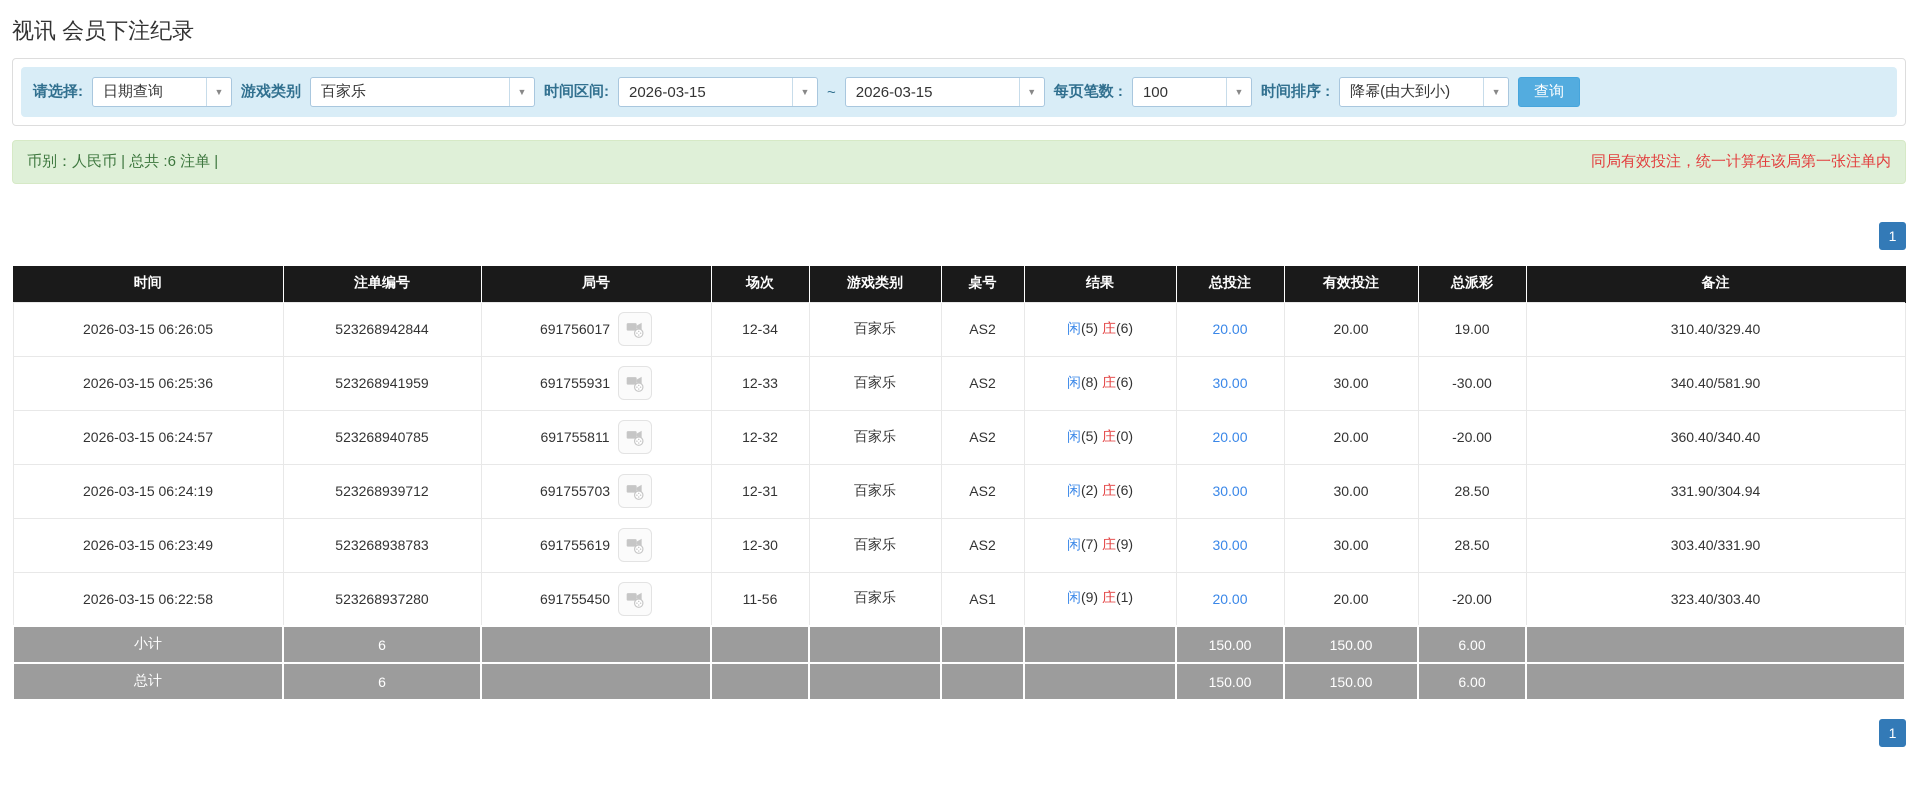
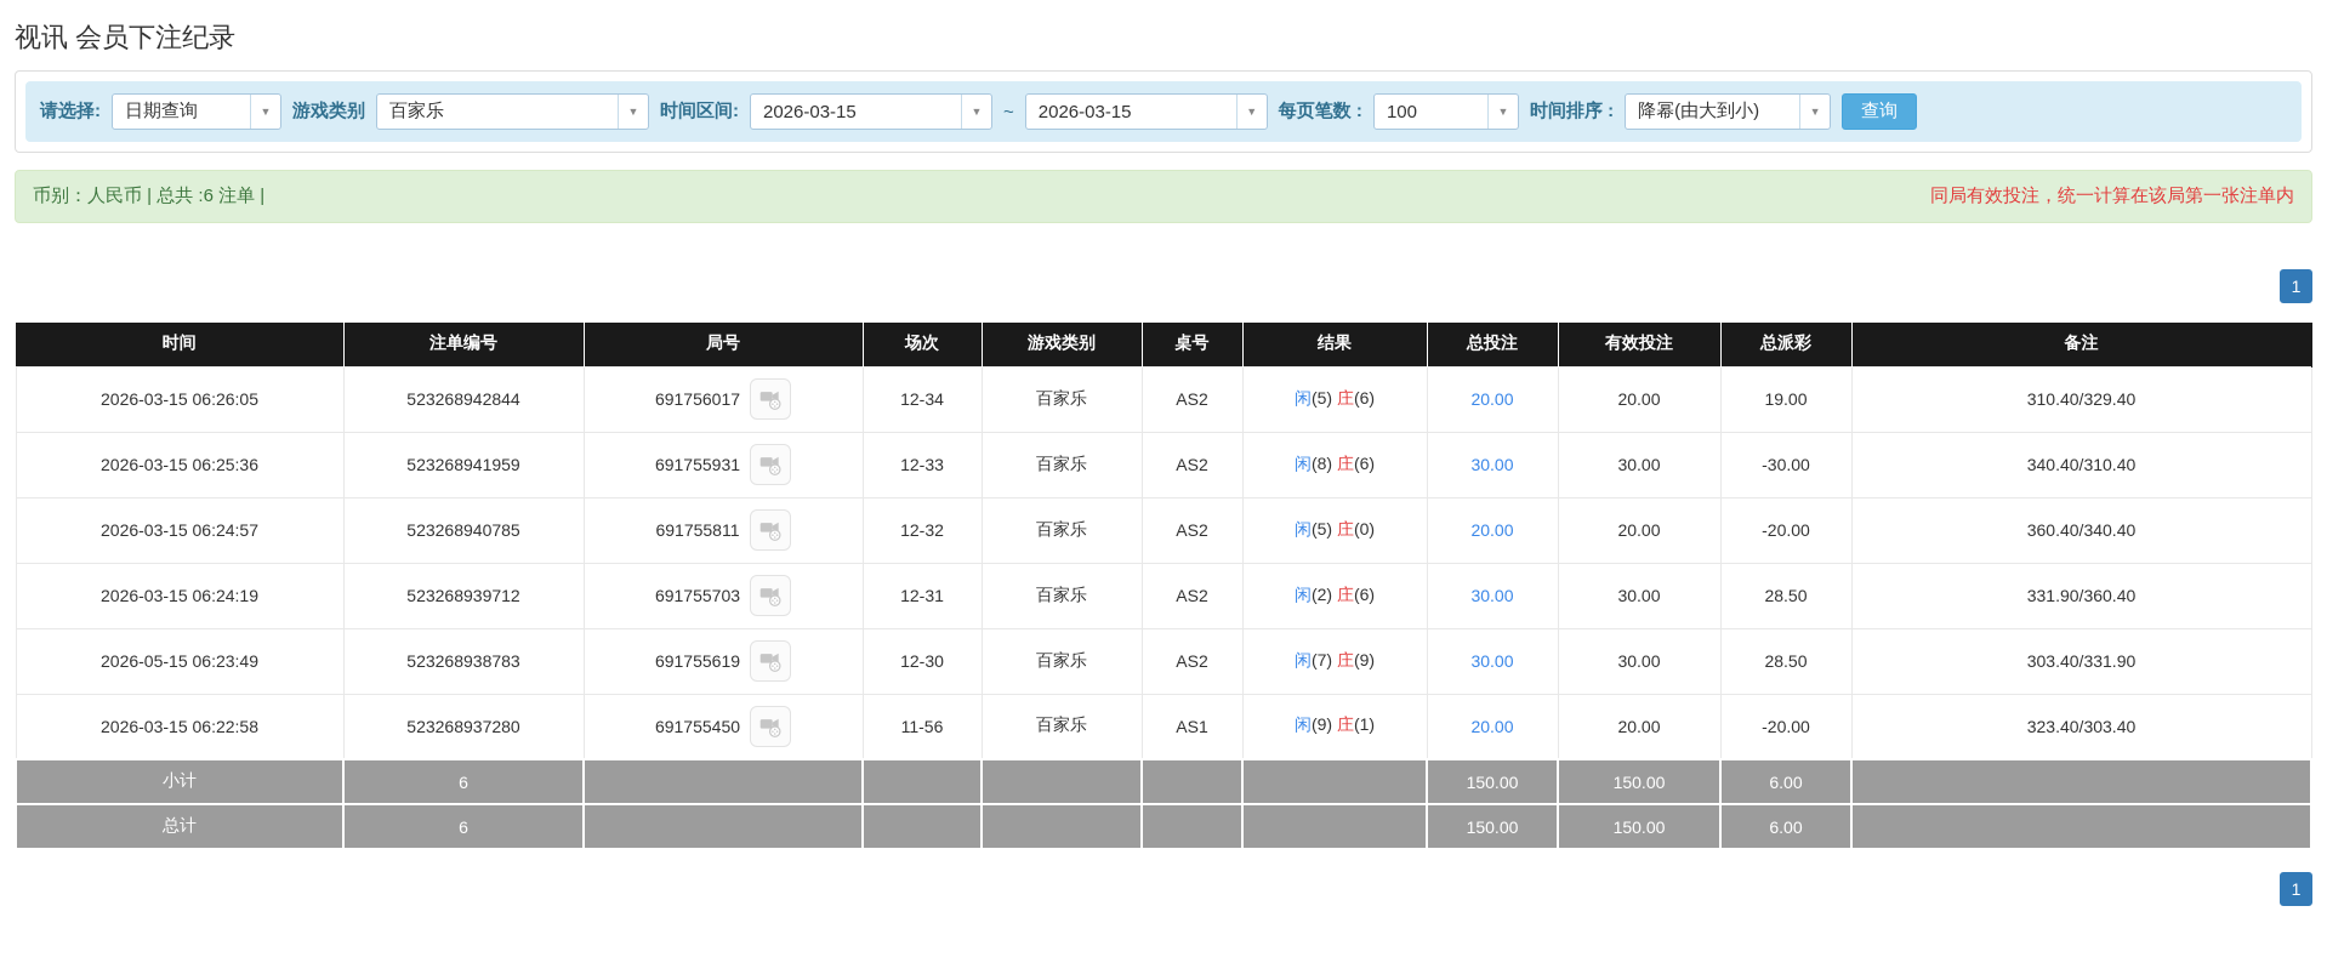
  视讯 会员下注纪录
  请选择:
  日期查询
  ▼
  游戏类别
  百家乐
  ▼
  时间区间:
  2026-03-15
  ▼
  ~
  2026-03-15
  ▼
  每页笔数 :
  100
  ▼
  时间排序 :
  降幂(由大到小)
  ▼
  查询
  币别：人民币 | 总共 :6 注单 |
  同局有效投注，统一计算在该局第一张注单内
  1
  时间	注单编号	局号	场次	游戏类别	桌号	结果	总投注	有效投注	总派彩	备注
  2026-03-15 06:26:05	523268942844	691756017	12-34	百家乐	AS2	闲(5) 庄(6)	20.00	20.00	19.00	310.40/329.40
- 2026-03-15 06:25:36	523268941959	691755931	12-33	百家乐	AS2	闲(8) 庄(6)	30.00	30.00	-30.00	340.40/581.90
+ 2026-03-15 06:25:36	523268941959	691755931	12-33	百家乐	AS2	闲(8) 庄(6)	30.00	30.00	-30.00	340.40/310.40
  2026-03-15 06:24:57	523268940785	691755811	12-32	百家乐	AS2	闲(5) 庄(0)	20.00	20.00	-20.00	360.40/340.40
- 2026-03-15 06:24:19	523268939712	691755703	12-31	百家乐	AS2	闲(2) 庄(6)	30.00	30.00	28.50	331.90/304.94
+ 2026-03-15 06:24:19	523268939712	691755703	12-31	百家乐	AS2	闲(2) 庄(6)	30.00	30.00	28.50	331.90/360.40
- 2026-03-15 06:23:49	523268938783	691755619	12-30	百家乐	AS2	闲(7) 庄(9)	30.00	30.00	28.50	303.40/331.90
+ 2026-05-15 06:23:49	523268938783	691755619	12-30	百家乐	AS2	闲(7) 庄(9)	30.00	30.00	28.50	303.40/331.90
  2026-03-15 06:22:58	523268937280	691755450	11-56	百家乐	AS1	闲(9) 庄(1)	20.00	20.00	-20.00	323.40/303.40
  小计	6						150.00	150.00	6.00
  总计	6						150.00	150.00	6.00
  1
